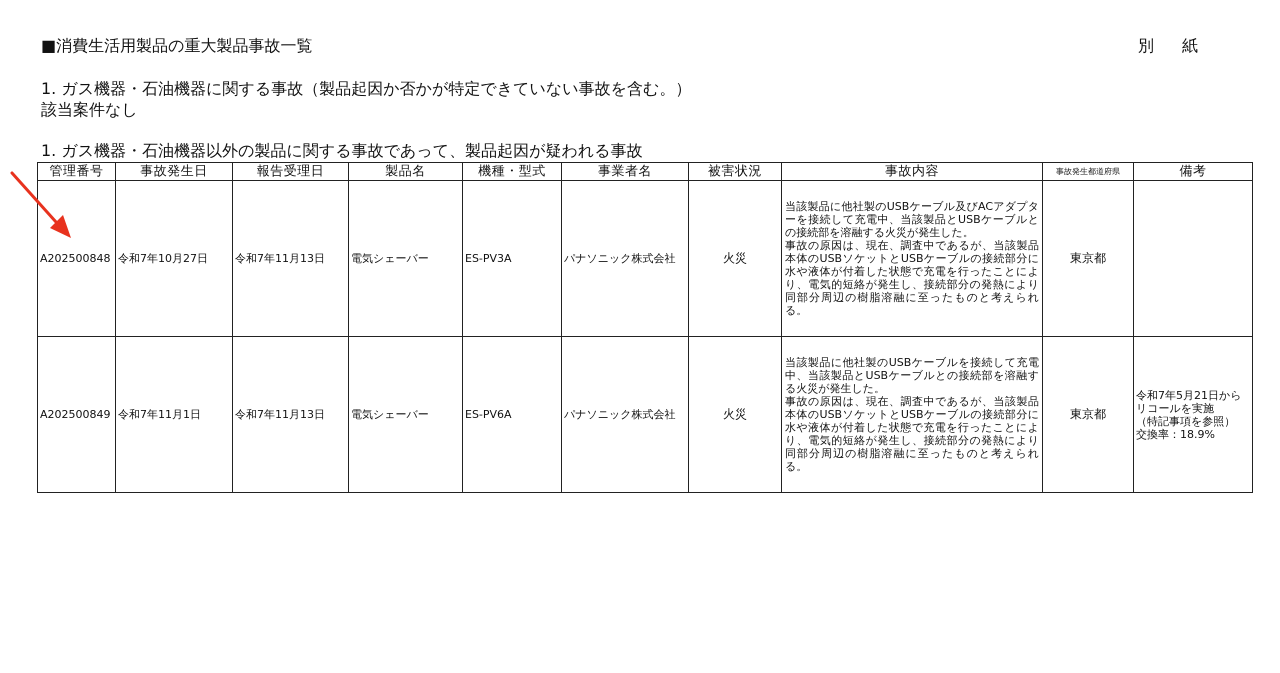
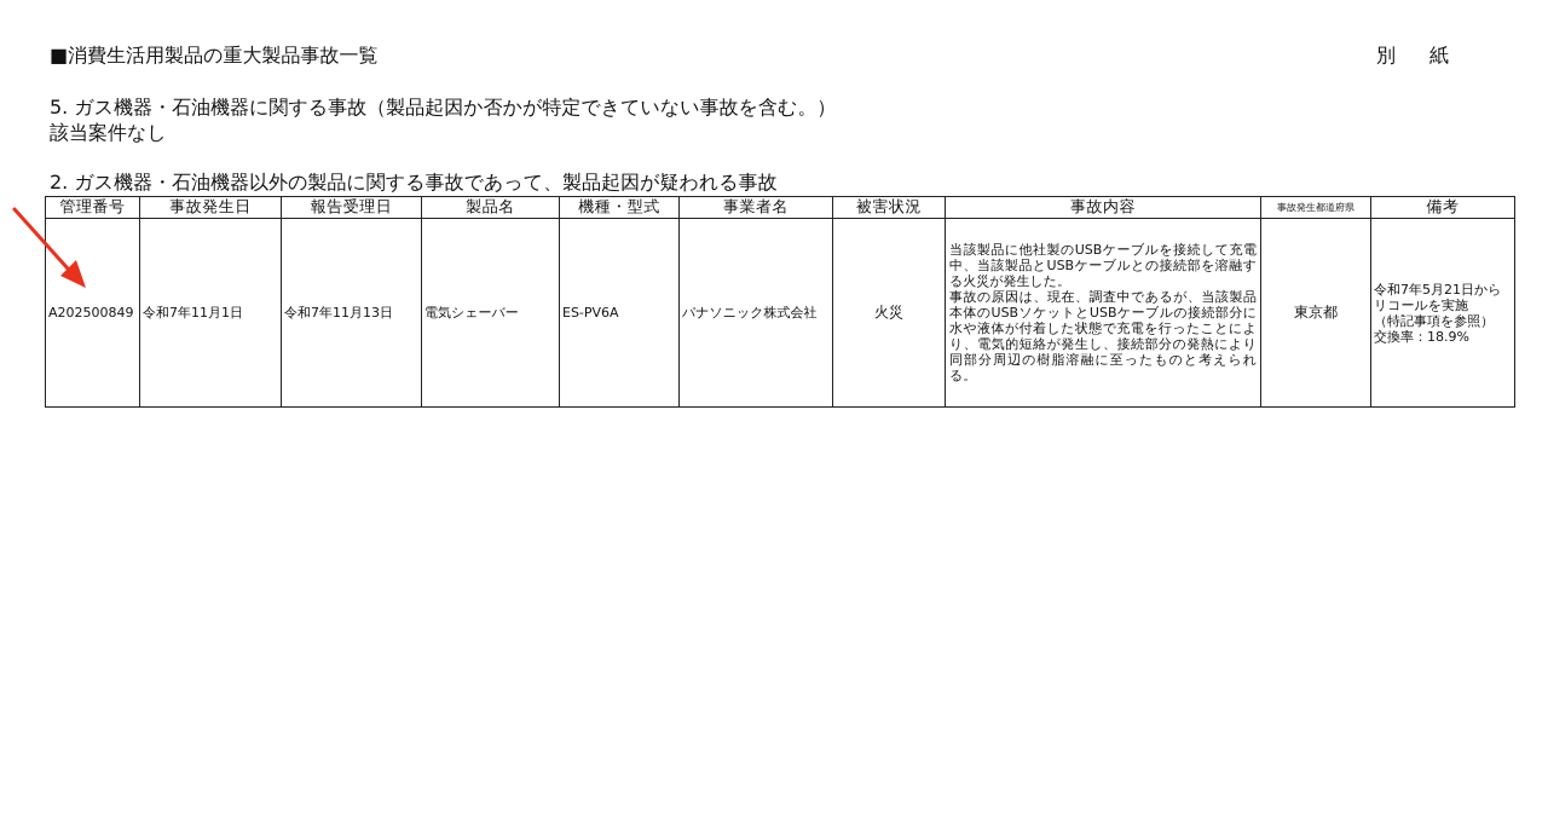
  ■消費生活用製品の重大製品事故一覧
  別 紙
- 1. ガス機器・石油機器に関する事故（製品起因か否かが特定できていない事故を含む。）
+ 5. ガス機器・石油機器に関する事故（製品起因か否かが特定できていない事故を含む。）
  該当案件なし
- 1. ガス機器・石油機器以外の製品に関する事故であって、製品起因が疑われる事故
+ 2. ガス機器・石油機器以外の製品に関する事故であって、製品起因が疑われる事故
  管理番号	事故発生日	報告受理日	製品名	機種・型式	事業者名	被害状況	事故内容	事故発生都道府県	備考
- A202500848	令和7年10月27日	令和7年11月13日	電気シェーバー	ES-PV3A	パナソニック株式会社	火災	当該製品に他社製のUSBケーブル及びACアダプターを接続して充電中、当該製品とUSBケーブルとの接続部を溶融する火災が発生した。 事故の原因は、現在、調査中であるが、当該製品本体のUSBソケットとUSBケーブルの接続部分に水や液体が付着した状態で充電を行ったことにより、電気的短絡が発生し、接続部分の発熱により同部分周辺の樹脂溶融に至ったものと考えられる。	東京都
  A202500849	令和7年11月1日	令和7年11月13日	電気シェーバー	ES-PV6A	パナソニック株式会社	火災	当該製品に他社製のUSBケーブルを接続して充電中、当該製品とUSBケーブルとの接続部を溶融する火災が発生した。 事故の原因は、現在、調査中であるが、当該製品本体のUSBソケットとUSBケーブルの接続部分に水や液体が付着した状態で充電を行ったことにより、電気的短絡が発生し、接続部分の発熱により同部分周辺の樹脂溶融に至ったものと考えられる。	東京都	令和7年5月21日からリコールを実施 （特記事項を参照） 交換率：18.9%
